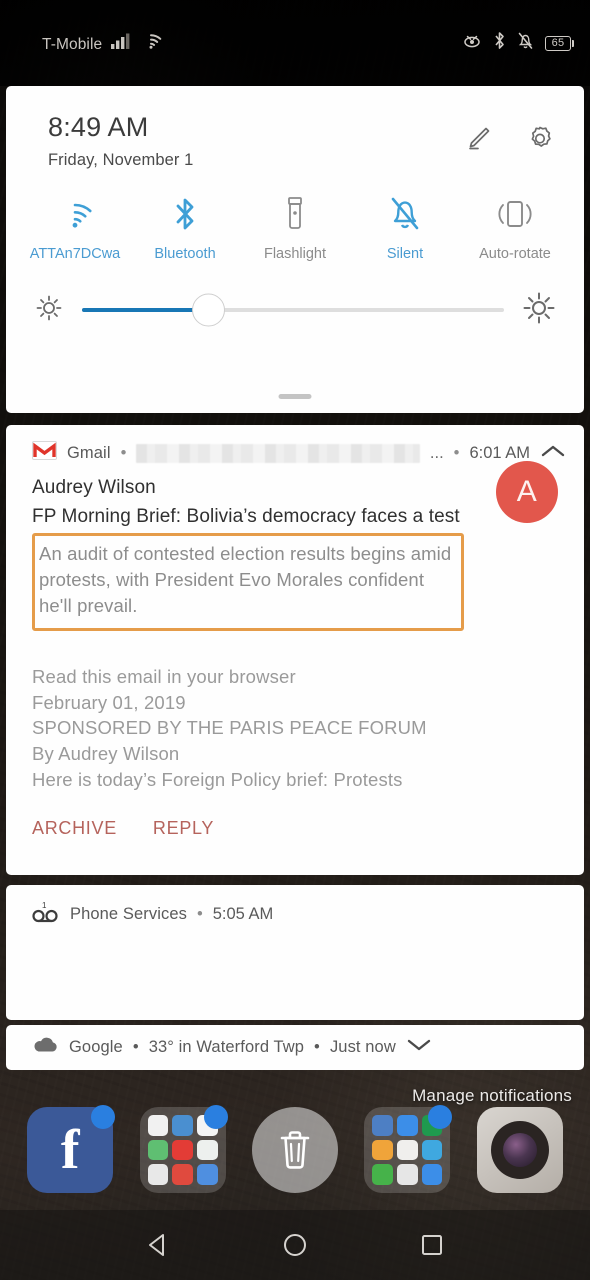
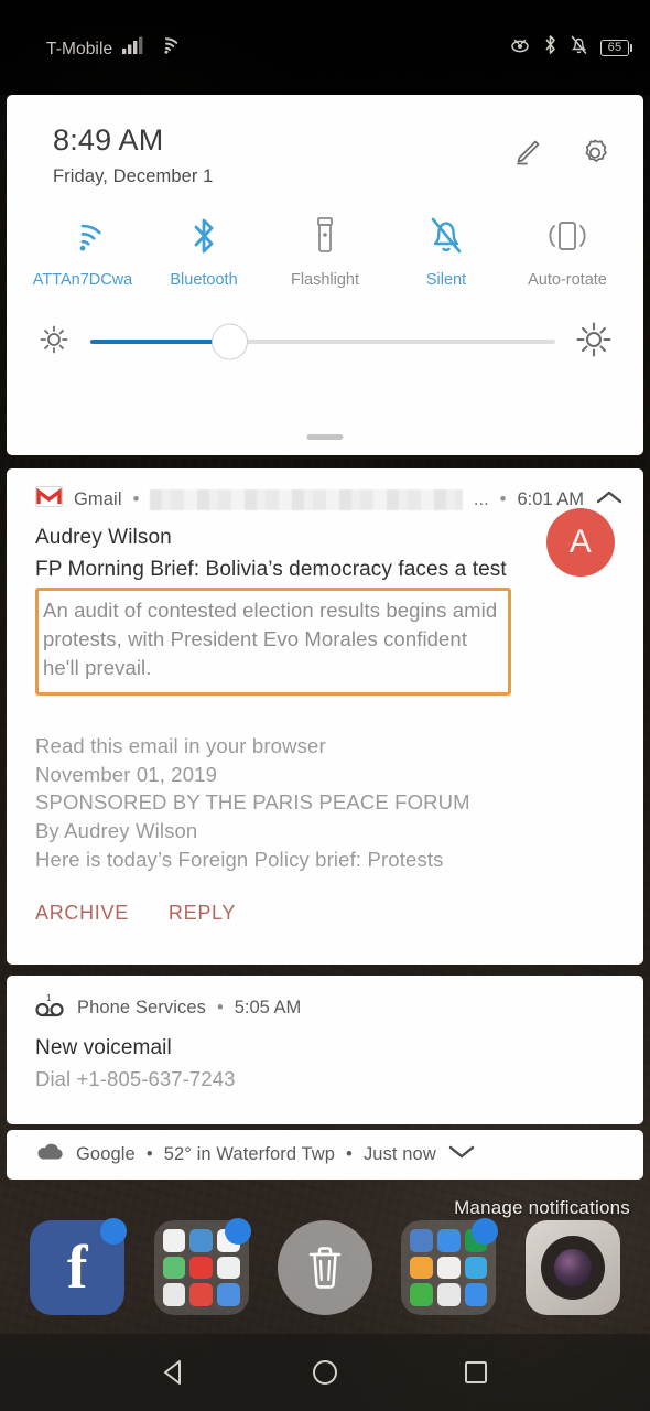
  T-Mobile
  65
  8:49 AM
- Friday, November 1
+ Friday, December 1
  ATTAn7DCwa
  Bluetooth
  Flashlight
  Silent
  Auto-rotate
  Gmail
  •
  ...
  •
  6:01 AM
  A
  Audrey Wilson
  FP Morning Brief: Bolivia’s democracy faces a test
  An audit of contested election results begins amid protests, with President Evo Morales confident he'll prevail.
  Read this email in your browser
- February 01, 2019
+ November 01, 2019
  SPONSORED BY THE PARIS PEACE FORUM
  By Audrey Wilson
  Here is today’s Foreign Policy brief: Protests
  ARCHIVE
  REPLY
  1
  Phone Services
  •
  5:05 AM
+ New voicemail
+ Dial +1-805-637-7243
  Google
  •
- 33° in Waterford Twp
+ 52° in Waterford Twp
  •
  Just now
  Manage notifications
  f
